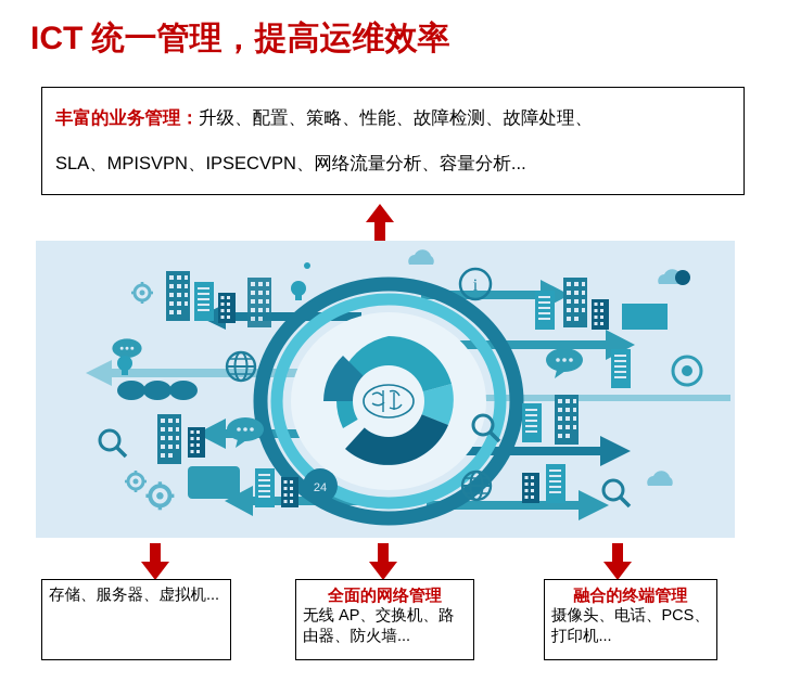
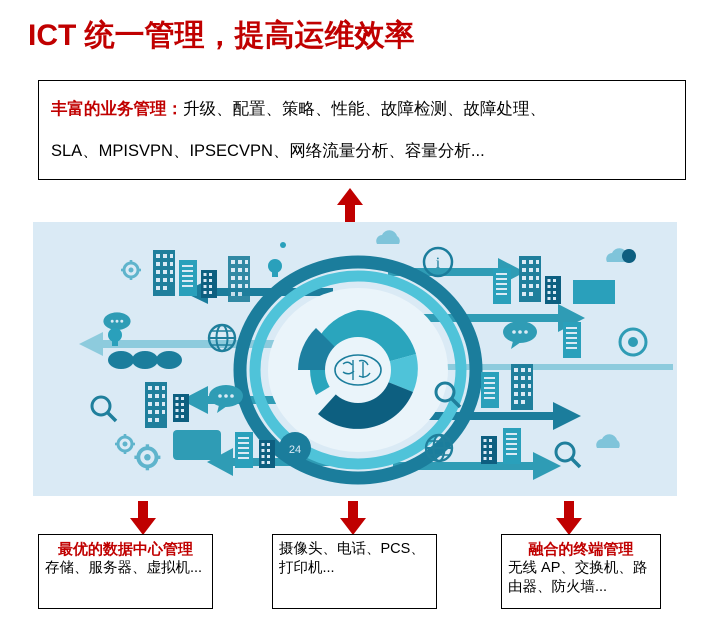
  ICT 统一管理，提高运维效率
  丰富的业务管理：升级、配置、策略、性能、故障检测、故障处理、
  SLA、MPISVPN、IPSECVPN、网络流量分析、容量分析...
  24
  i
+ 最优的数据中心管理
  存储、服务器、虚拟机...
- 全面的网络管理
- 无线 AP、交换机、路由器、防火墙...
+ 摄像头、电话、PCS、打印机...
  融合的终端管理
- 摄像头、电话、PCS、打印机...
+ 无线 AP、交换机、路由器、防火墙...
